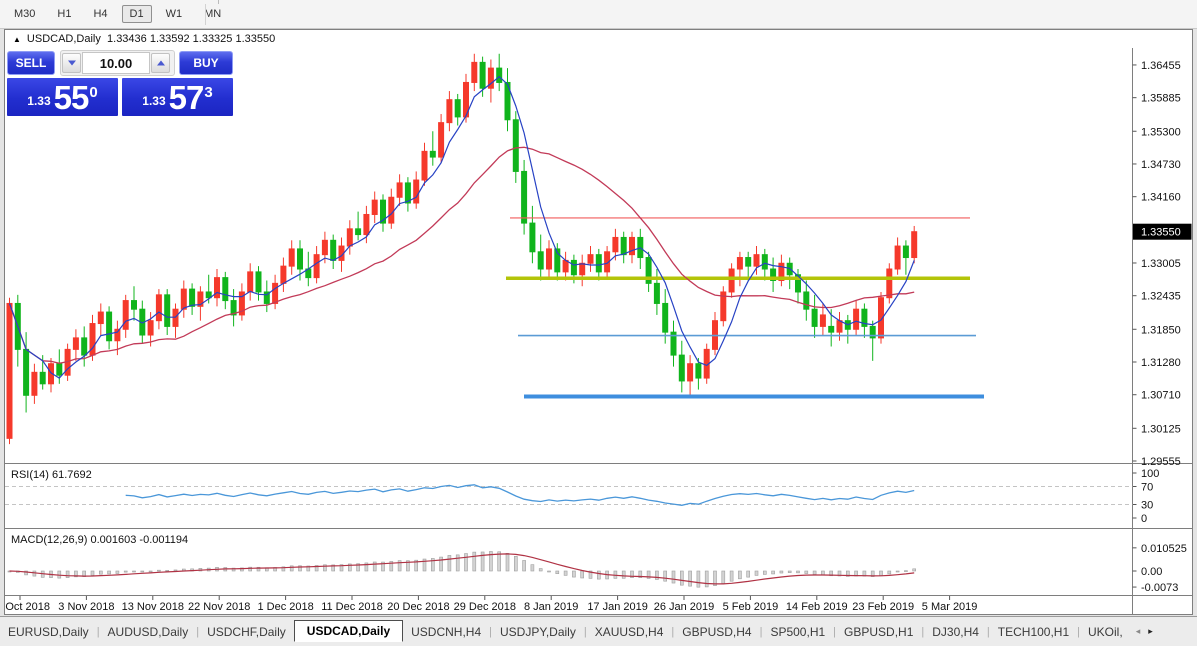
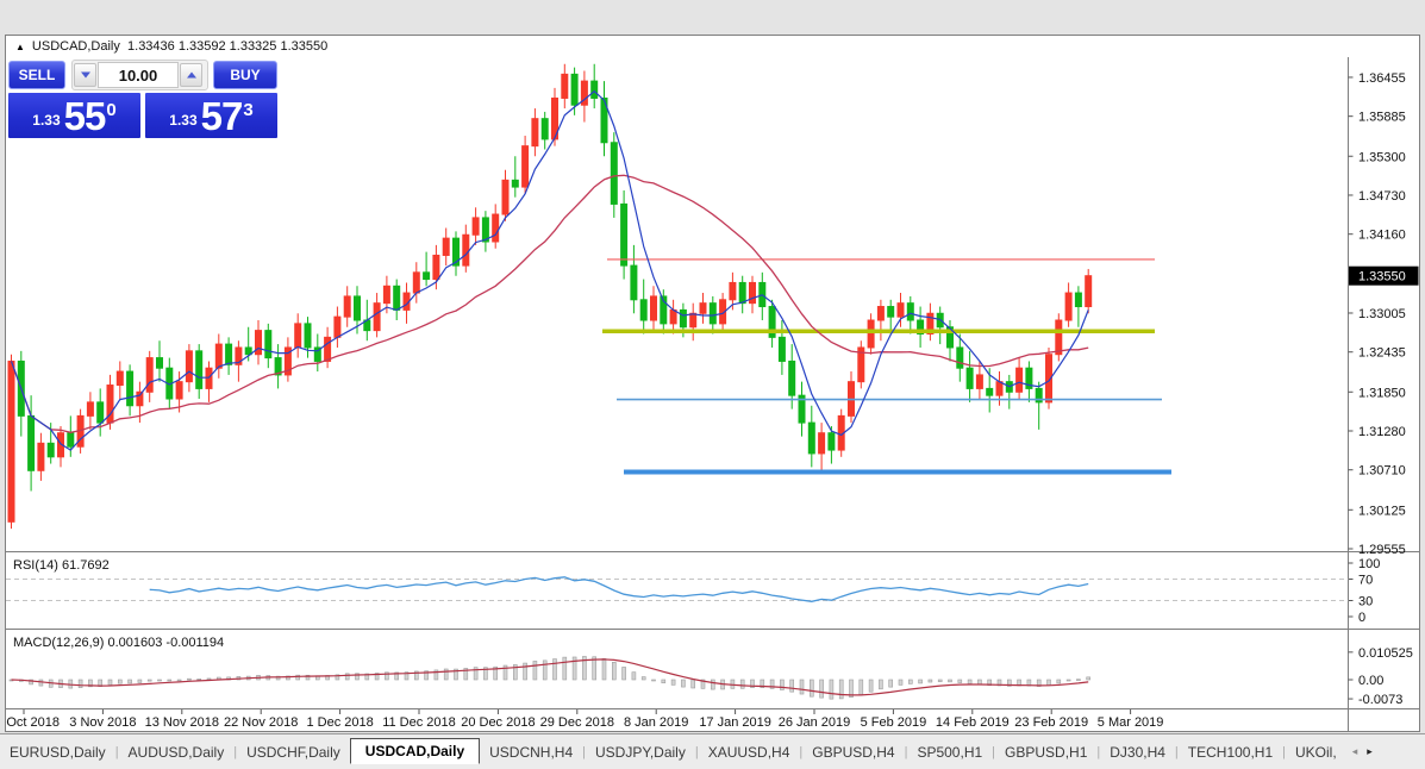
- M30 H1 H4 D1 W1 MN
  ▲
  USDCAD,Daily
  1.33436 1.33592 1.33325 1.33550
  1.36455
  1.35885
  1.35300
  1.34730
  1.34160
  1.33005
  1.32435
  1.31850
  1.31280
  1.30710
  1.30125
  1.29555
  1.33550
  100
  70
  30
  0
  RSI(14) 61.7692
  0.010525
  0.00
  -0.0073
  MACD(12,26,9) 0.001603 -0.001194
  Oct 2018
  3 Nov 2018
  13 Nov 2018
  22 Nov 2018
  1 Dec 2018
  11 Dec 2018
  20 Dec 2018
  29 Dec 2018
  8 Jan 2019
  17 Jan 2019
  26 Jan 2019
  5 Feb 2019
  14 Feb 2019
  23 Feb 2019
  5 Mar 2019
  SELL
  10.00
  BUY
  1.33
  55
  0
  1.33
  57
  3
  EURUSD,Daily
  |
  AUDUSD,Daily
  |
  USDCHF,Daily
  USDCAD,Daily
  USDCNH,H4
  |
  USDJPY,Daily
  |
  XAUUSD,H4
  |
  GBPUSD,H4
  |
  SP500,H1
  |
  GBPUSD,H1
  |
  DJ30,H4
  |
  TECH100,H1
  |
  UKOil,
  ◂
  ▸
